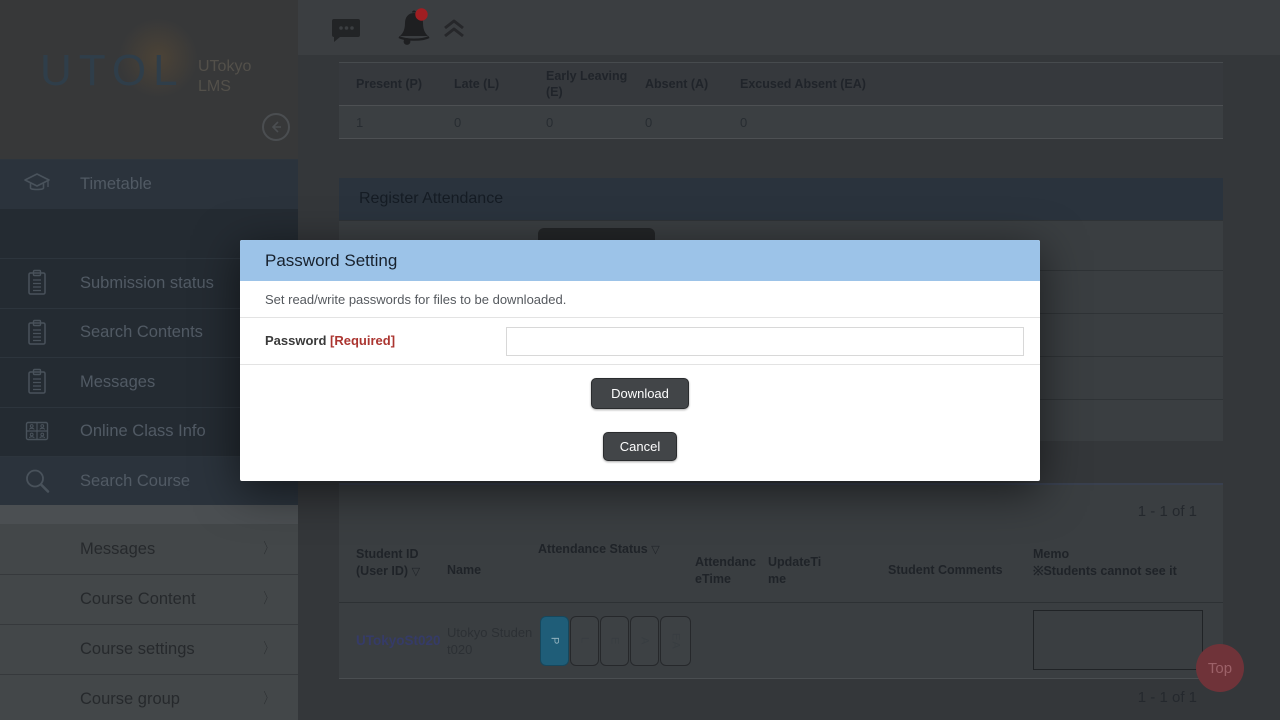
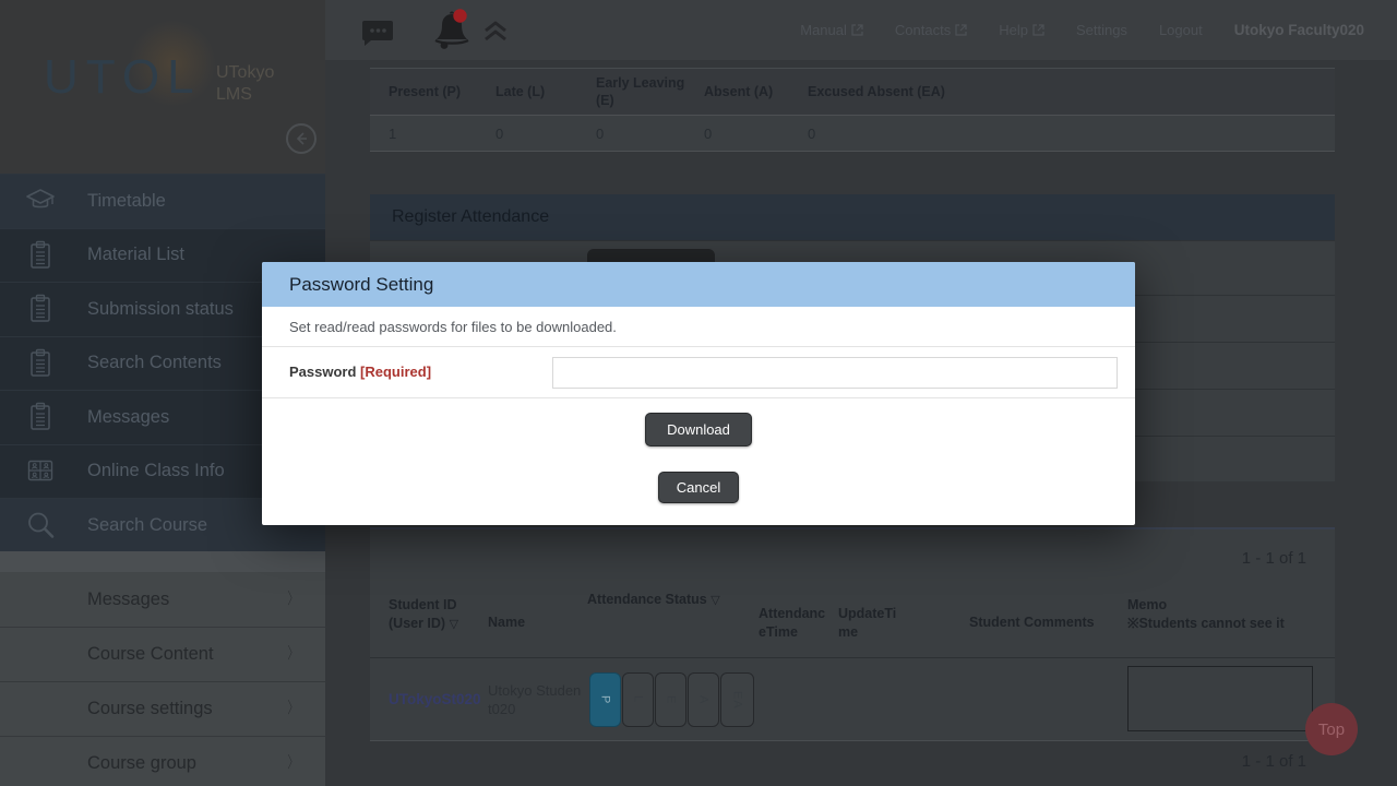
  UTOL
  UTokyo
  LMS
  Timetable
+ Material List
  Submission status
  Search Contents
  Messages
  Online Class Info
  Search Course
  Messages
  Course Content
  Course settings
  Course group
+ Utokyo Faculty020
  Register Attendance
  Student ID (User ID)
  Name
  Attendance Status
  AttendanceTime
  UpdateTime
  Student Comments
  Memo
  ※Students cannot see it
  UTokyoSt020
  Top
  Password Setting
- Set read/write passwords for files to be downloaded.
+ Set read/read passwords for files to be downloaded.
  Password [Required]
  Download
  Cancel
